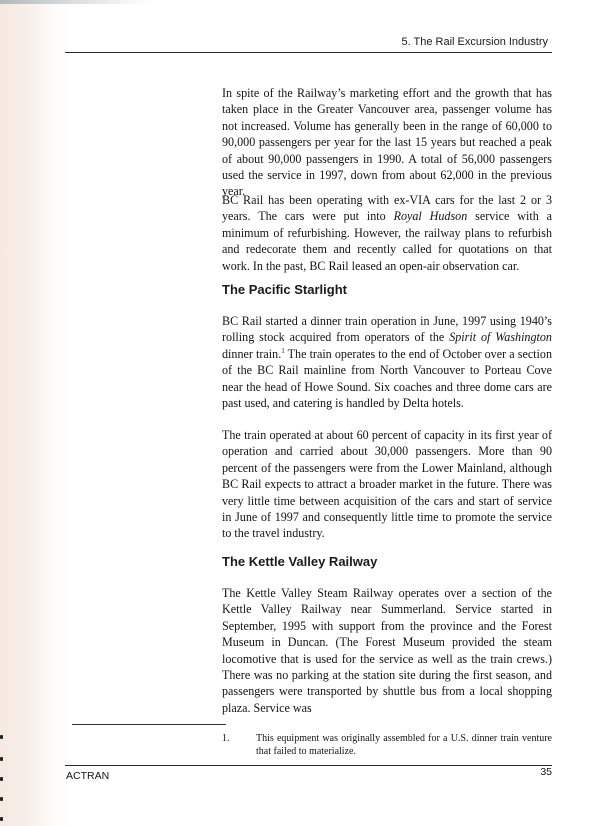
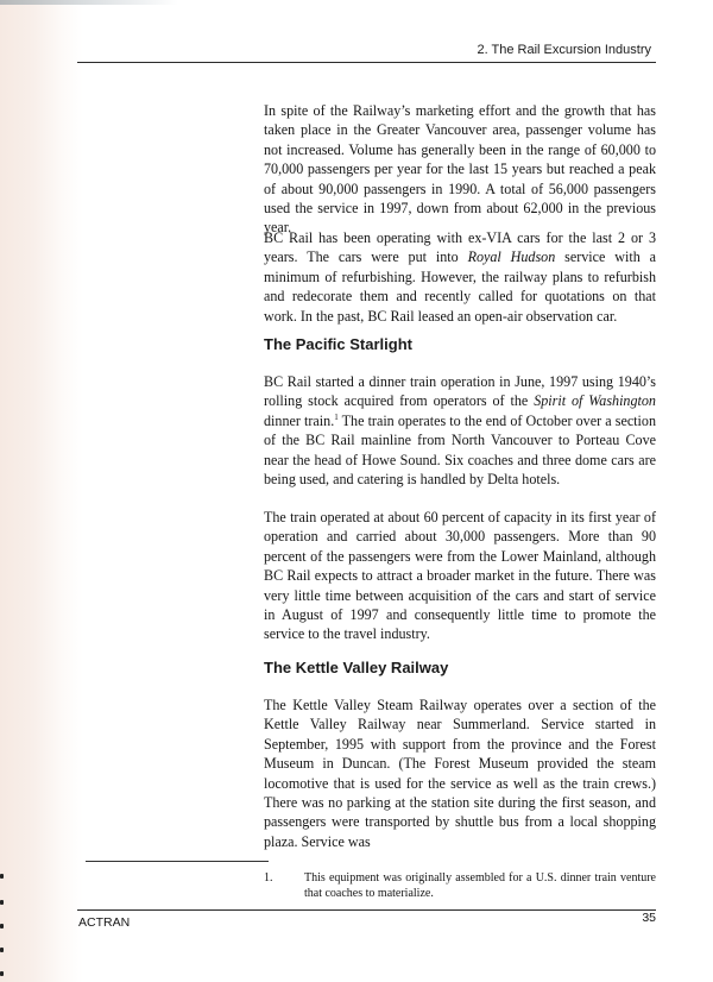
- 5. The Rail Excursion Industry
+ 2. The Rail Excursion Industry
- In spite of the Railway’s marketing effort and the growth that has taken place in the Greater Vancouver area, passenger volume has not increased. Volume has generally been in the range of 60,000 to 90,000 passengers per year for the last 15 years but reached a peak of about 90,000 passengers in 1990. A total of 56,000 passengers used the service in 1997, down from about 62,000 in the previous year.
+ In spite of the Railway’s marketing effort and the growth that has taken place in the Greater Vancouver area, passenger volume has not increased. Volume has generally been in the range of 60,000 to 70,000 passengers per year for the last 15 years but reached a peak of about 90,000 passengers in 1990. A total of 56,000 passengers used the service in 1997, down from about 62,000 in the previous year.
  BC Rail has been operating with ex-VIA cars for the last 2 or 3 years. The cars were put into Royal Hudson service with a minimum of refurbishing. However, the railway plans to refurbish and redecorate them and recently called for quotations on that work. In the past, BC Rail leased an open-air observation car.
  The Pacific Starlight
- BC Rail started a dinner train operation in June, 1997 using 1940’s rolling stock acquired from operators of the Spirit of Washington dinner train.1 The train operates to the end of October over a section of the BC Rail mainline from North Vancouver to Porteau Cove near the head of Howe Sound. Six coaches and three dome cars are past used, and catering is handled by Delta hotels.
+ BC Rail started a dinner train operation in June, 1997 using 1940’s rolling stock acquired from operators of the Spirit of Washington dinner train.1 The train operates to the end of October over a section of the BC Rail mainline from North Vancouver to Porteau Cove near the head of Howe Sound. Six coaches and three dome cars are being used, and catering is handled by Delta hotels.
- The train operated at about 60 percent of capacity in its first year of operation and carried about 30,000 passengers. More than 90 percent of the passengers were from the Lower Mainland, although BC Rail expects to attract a broader market in the future. There was very little time between acquisition of the cars and start of service in June of 1997 and consequently little time to promote the service to the travel industry.
+ The train operated at about 60 percent of capacity in its first year of operation and carried about 30,000 passengers. More than 90 percent of the passengers were from the Lower Mainland, although BC Rail expects to attract a broader market in the future. There was very little time between acquisition of the cars and start of service in August of 1997 and consequently little time to promote the service to the travel industry.
  The Kettle Valley Railway
  The Kettle Valley Steam Railway operates over a section of the Kettle Valley Railway near Summerland. Service started in September, 1995 with support from the province and the Forest Museum in Duncan. (The Forest Museum provided the steam locomotive that is used for the service as well as the train crews.) There was no parking at the station site during the first season, and passengers were transported by shuttle bus from a local shopping plaza. Service was
  1.
- This equipment was originally assembled for a U.S. dinner train venture that failed to materialize.
+ This equipment was originally assembled for a U.S. dinner train venture that coaches to materialize.
  ACTRAN
  35
